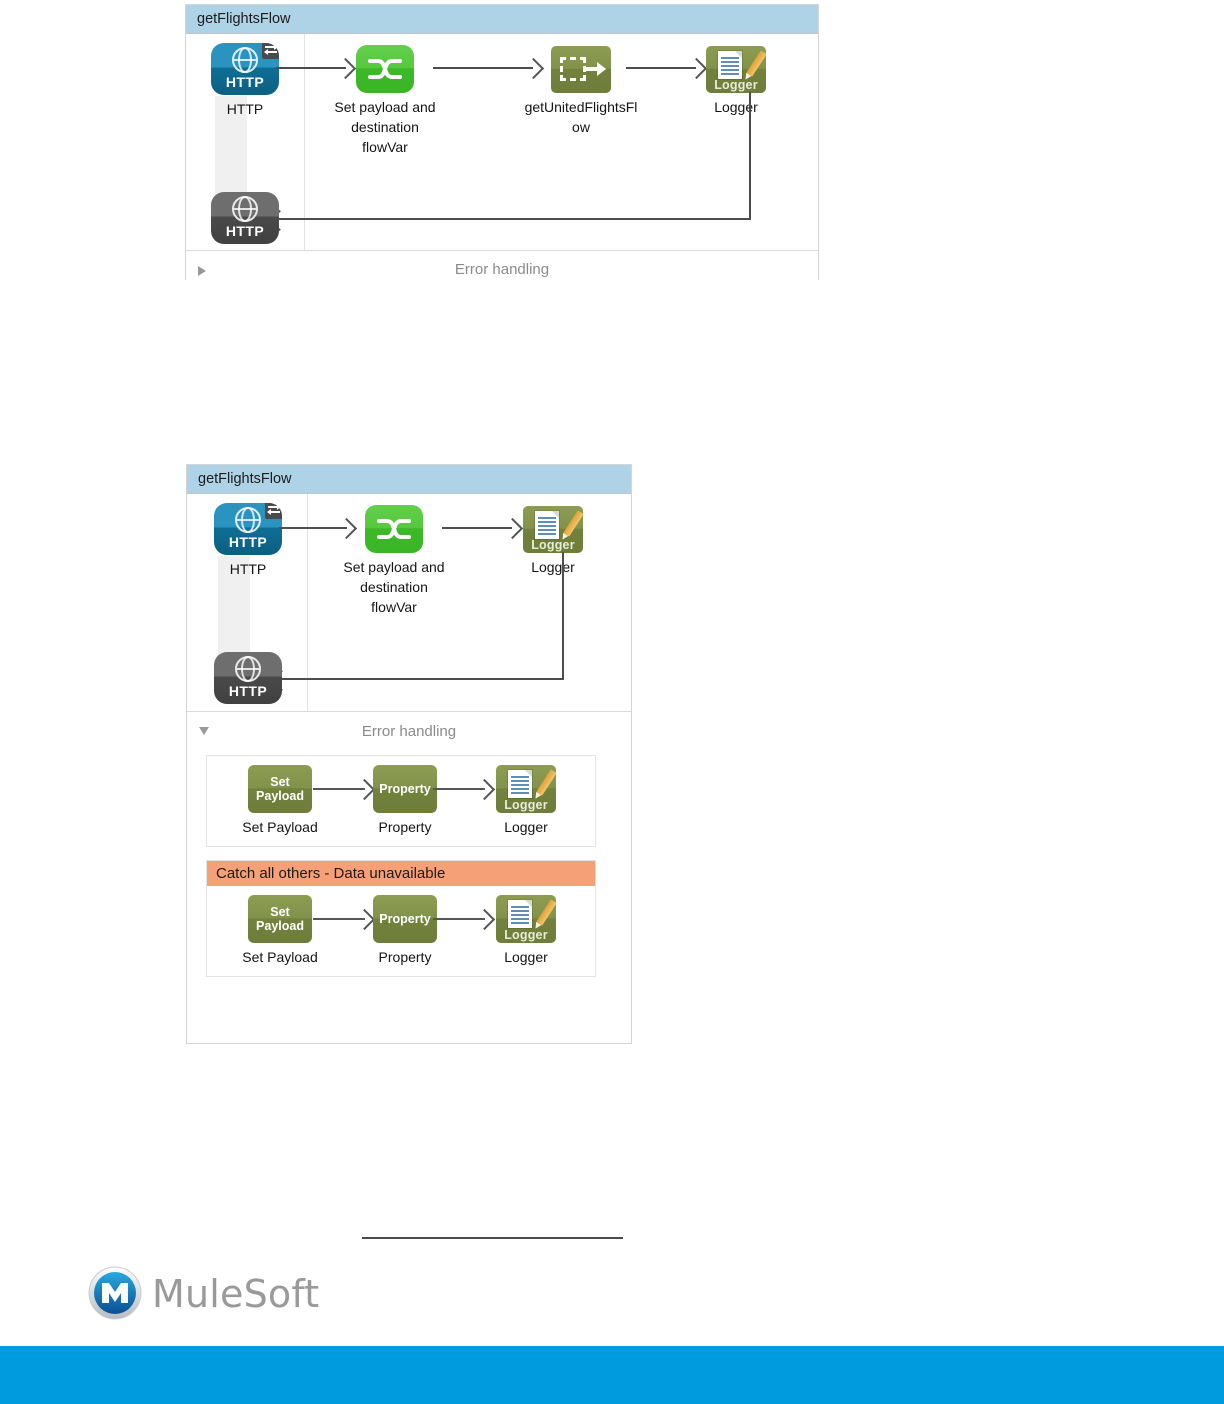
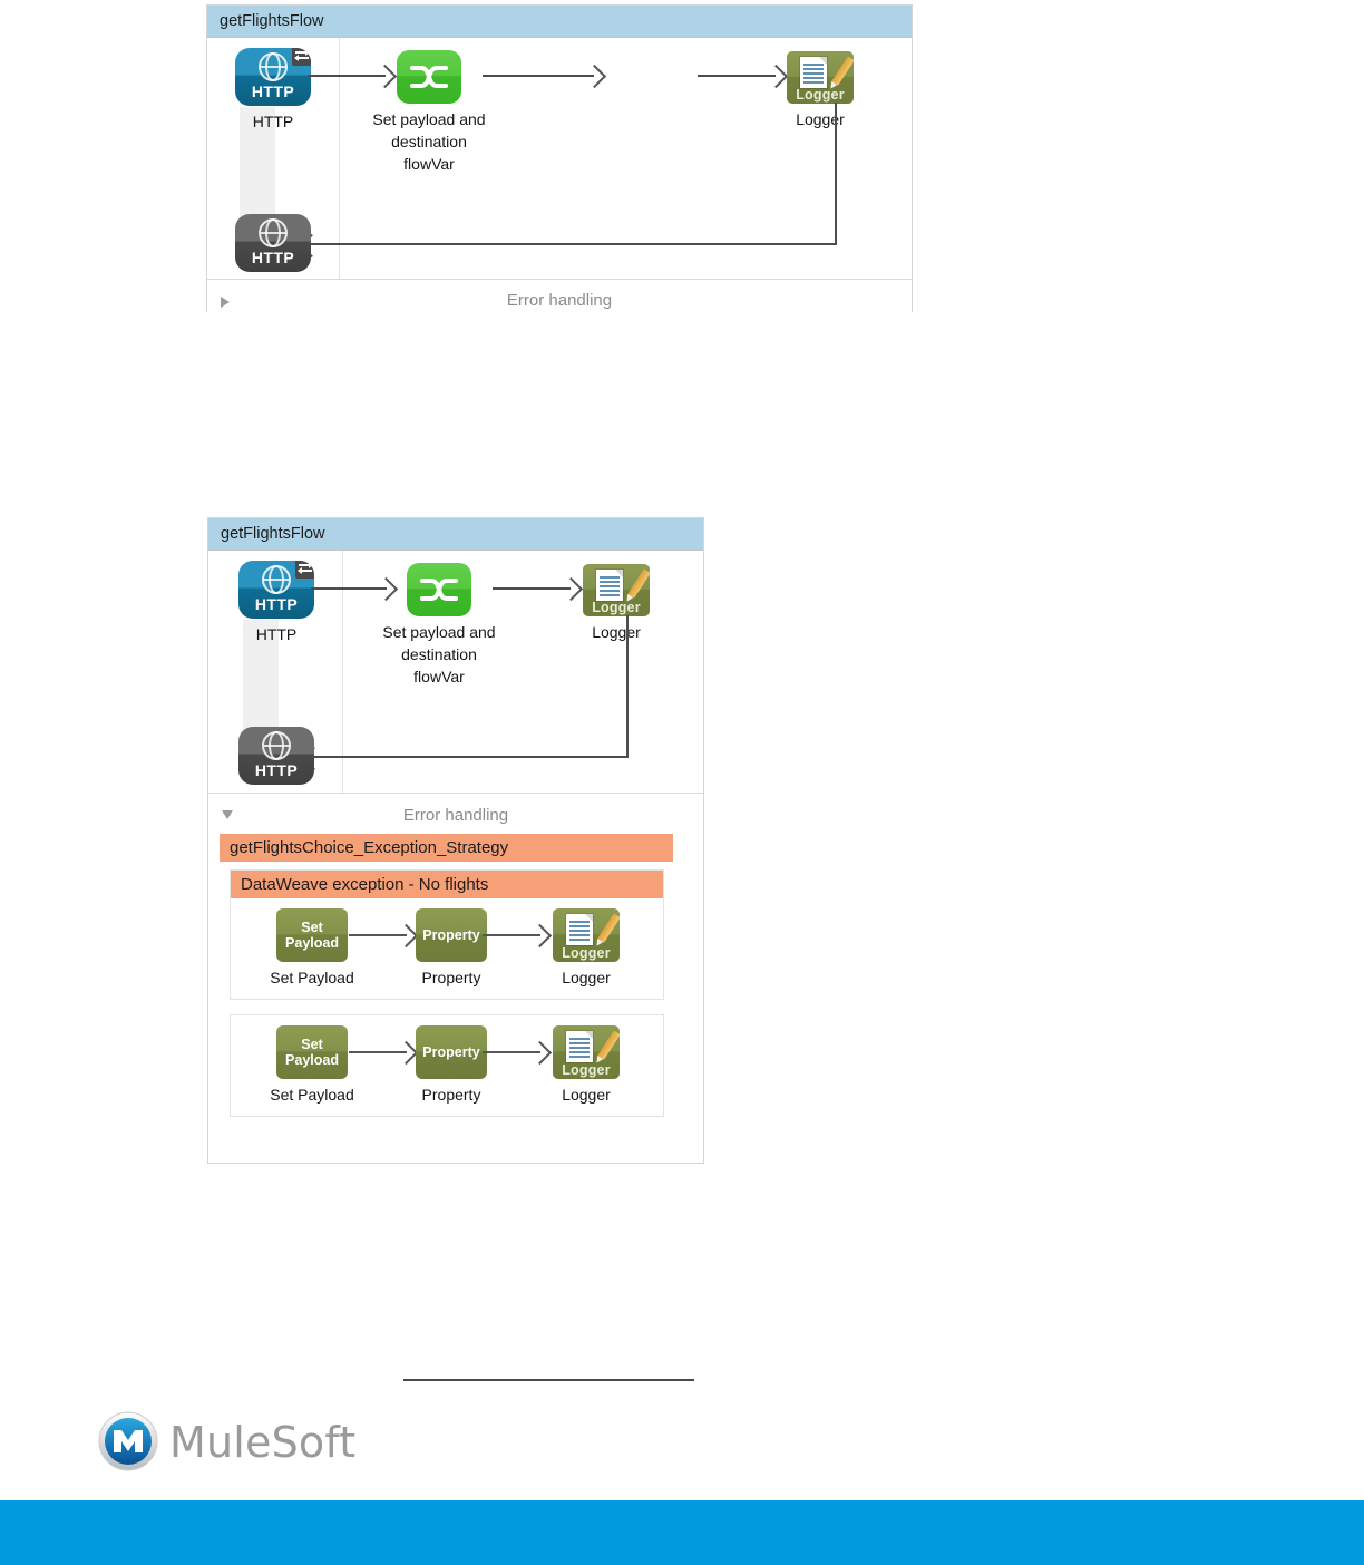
  getFlightsFlow
  HTTP
  HTTP
  Set payload and
  destination
  flowVar
- getUnitedFlightsFl
- ow
  Logger
  Loggr
  HTTP
  Error handling
  getFlightsFlow
  HTTP
  HTTP
  Set payload and
  destination
  flowVar
  Logger
  Logger
  HTTP
  Error handling
+ getFlightsChoice_Exception_Strategy
+ DataWeave exception - No flights
  Set
  Payload
  Set Payload
  Property
  Property
  Logger
  Logger
- Catch all others - Data unavailable
  Set
  Payload
  Set Payload
  Property
  Property
  Logger
  Logger
  MuleSoft
